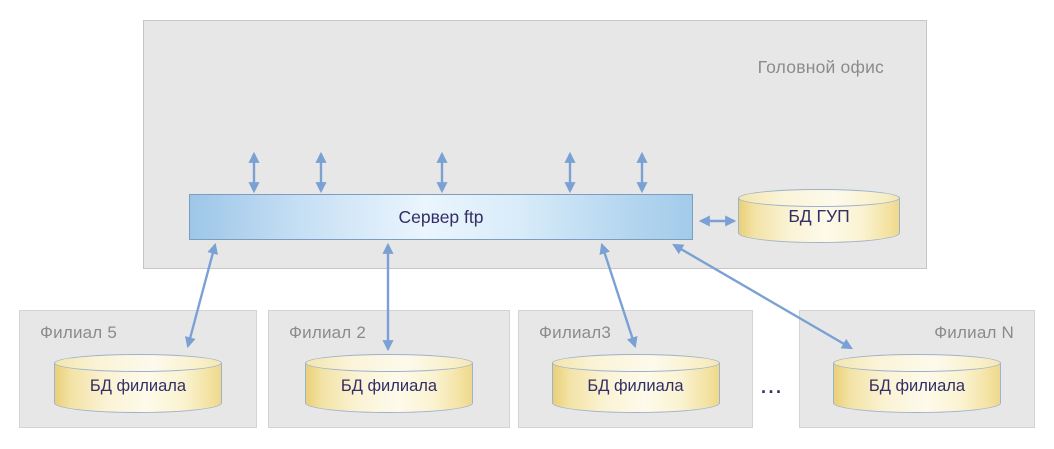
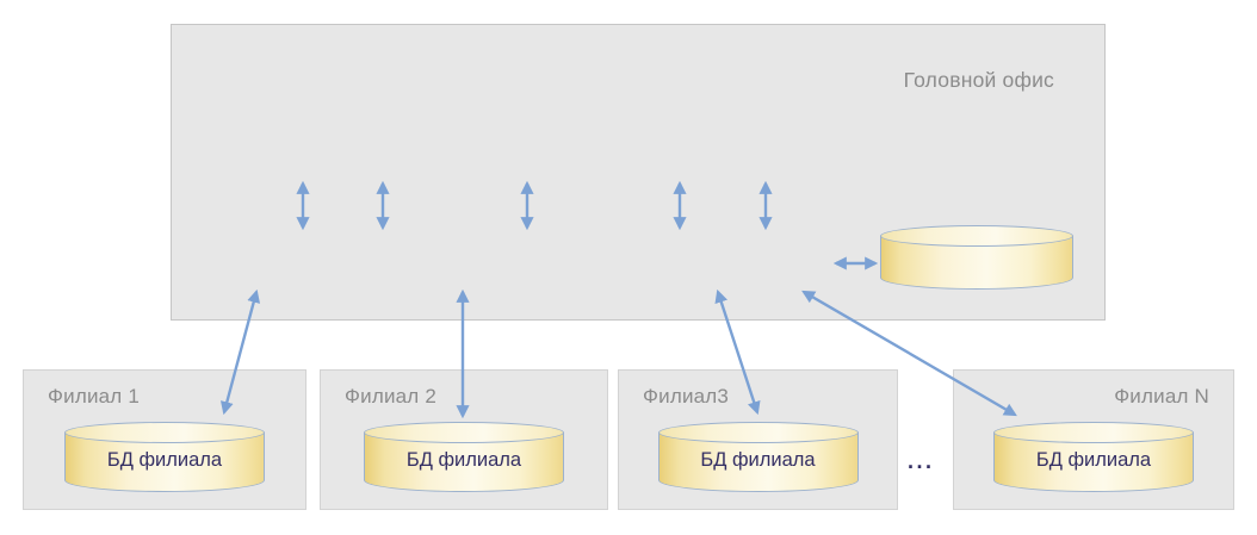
  Головной офис
- Сервер ftp
- БД ГУП
- Филиал 5
+ Филиал 1
  БД филиала
  Филиал 2
  БД филиала
  Филиал3
  БД филиала
  ...
  Филиал N
  БД филиала
